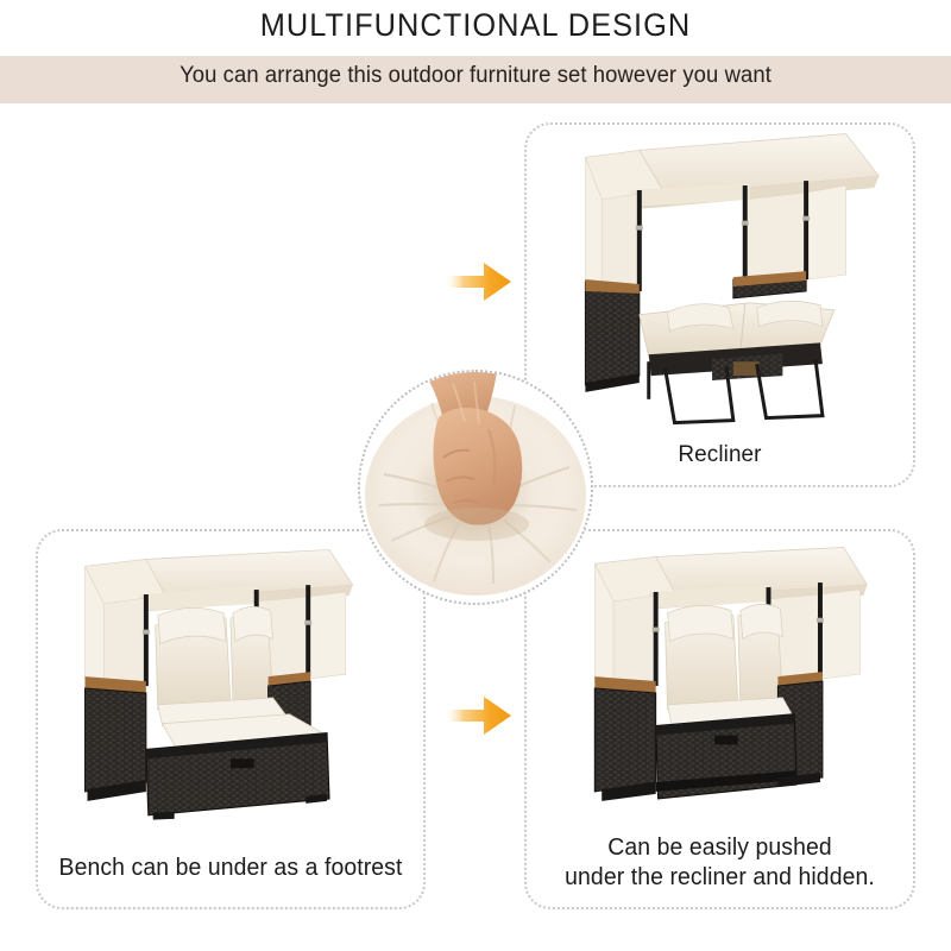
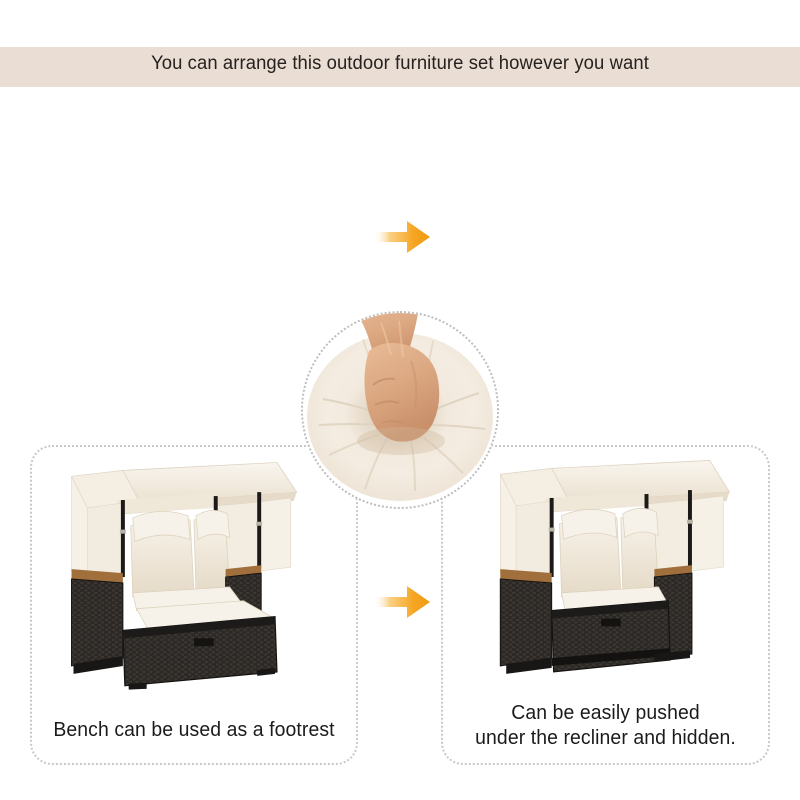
- MULTIFUNCTIONAL DESIGN
  You can arrange this outdoor furniture set however you want
- Recliner
- Bench can be under as a footrest
+ Bench can be used as a footrest
  Can be easily pushed
  under the recliner and hidden.
